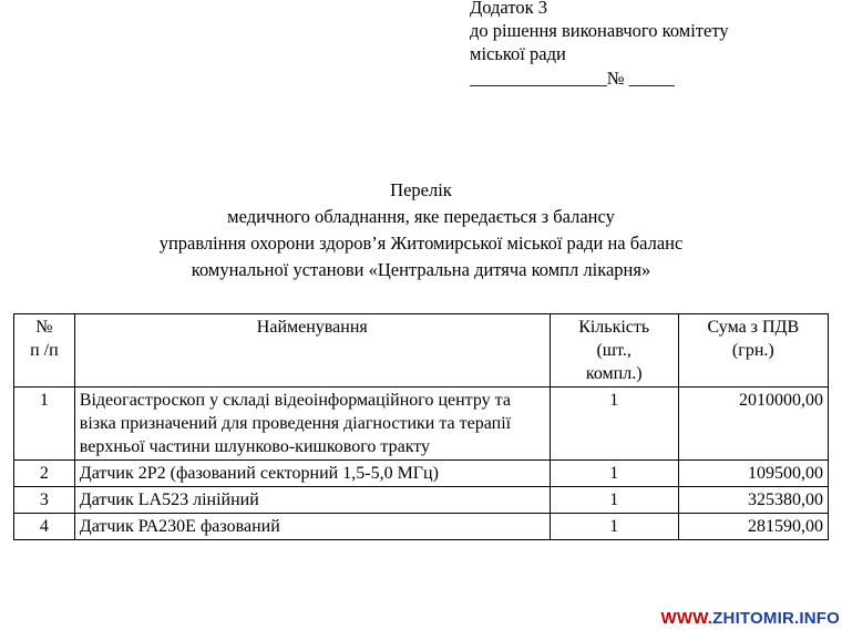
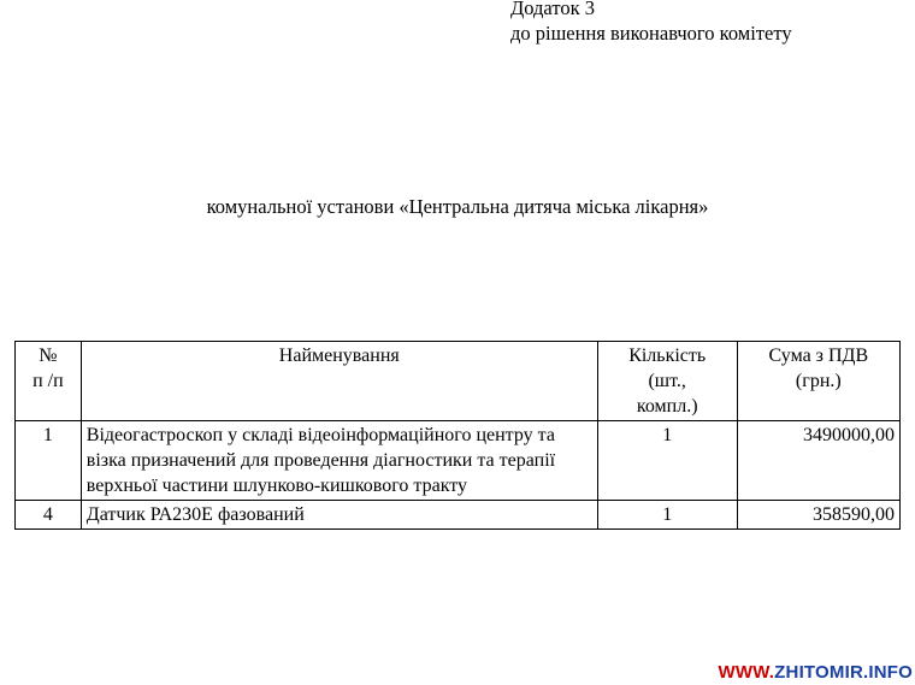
  Додаток 3
  до рішення виконавчого комітету
- міської ради
- _______________№ _____
- Перелік
- медичного обладнання, яке передається з балансу
- управління охорони здоров’я Житомирської міської ради на баланс
- комунальної установи «Центральна дитяча компл лікарня»
+ комунальної установи «Центральна дитяча міська лікарня»
  № п /п	Найменування	Кількість (шт., компл.)	Сума з ПДВ (грн.)
- 1	Відеогастроскоп у складі відеоінформаційного центру та візка призначений для проведення діагностики та терапії верхньої частини шлунково-кишкового тракту	1	2010000,00
+ 1	Відеогастроскоп у складі відеоінформаційного центру та візка призначений для проведення діагностики та терапії верхньої частини шлунково-кишкового тракту	1	3490000,00
- 2	Датчик 2Р2 (фазований секторний 1,5-5,0 МГц)	1	109500,00
- 3	Датчик LA523 лінійний	1	325380,00
- 4	Датчик РА230Е фазований	1	281590,00
+ 4	Датчик РА230Е фазований	1	358590,00
  WWW.ZHITOMIR.INFO
